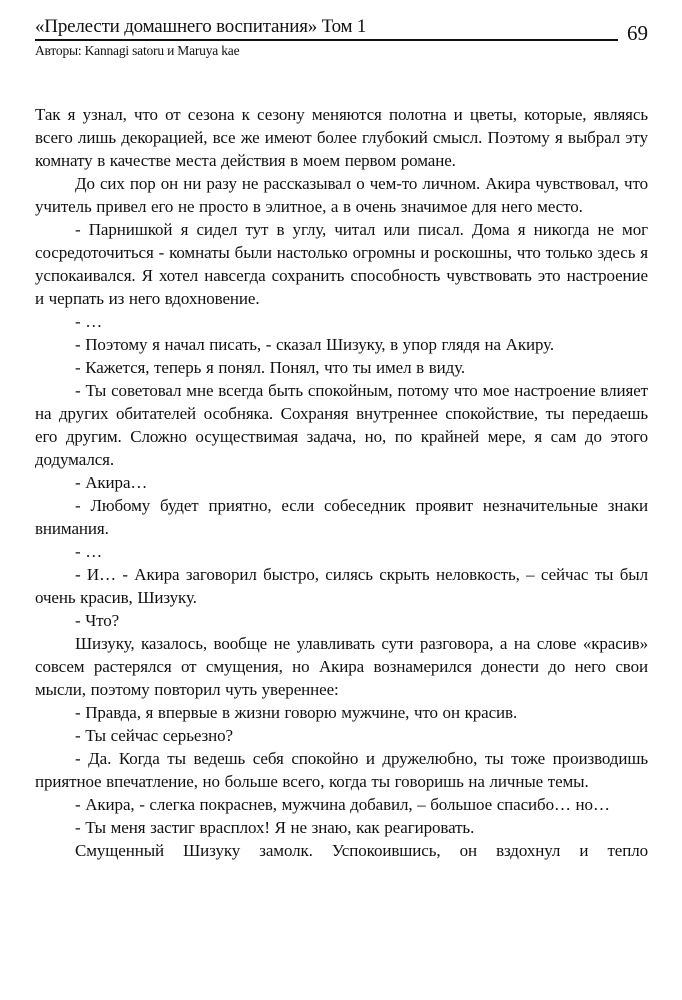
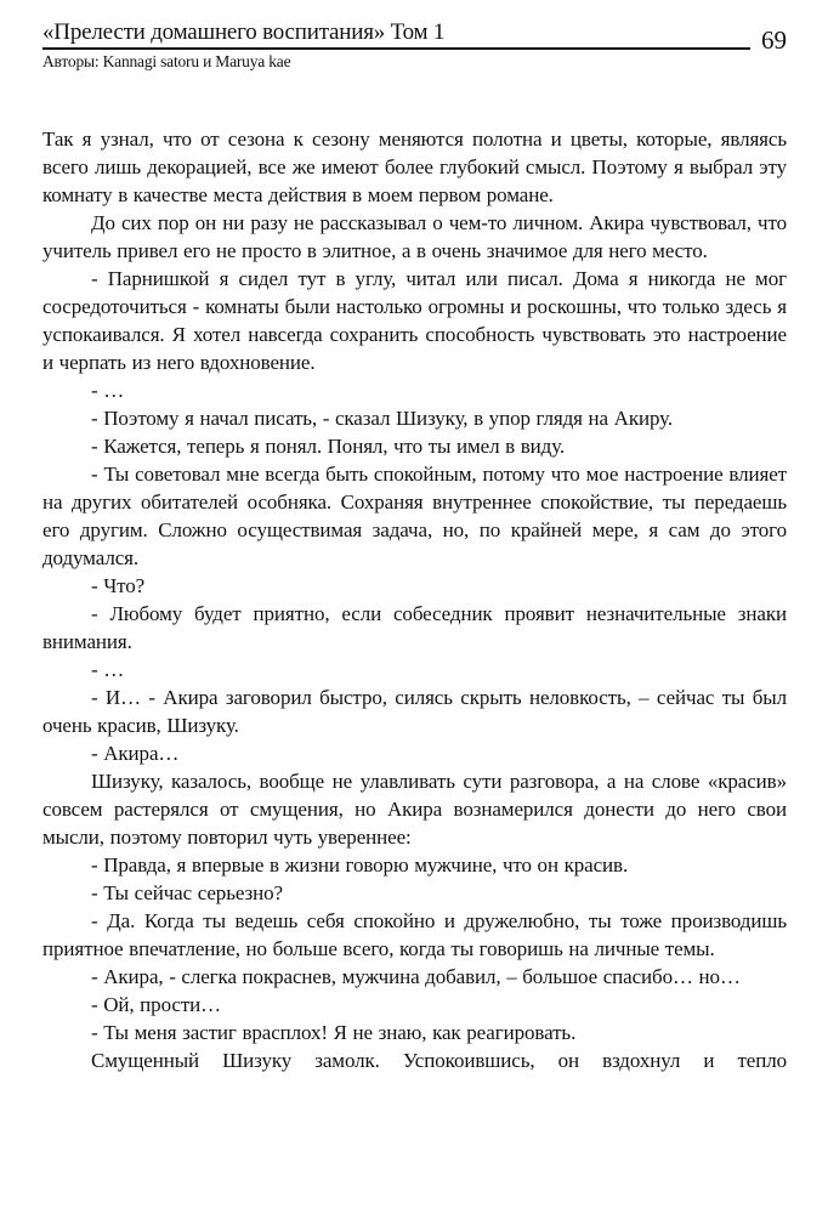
  «Прелести домашнего воспитания» Том 1
  69
  Авторы: Kannagi satoru и Maruya kae
  Так я узнал, что от сезона к сезону меняются полотна и цветы, которые, являясь всего лишь декорацией, все же имеют более глубокий смысл. Поэтому я выбрал эту комнату в качестве места действия в моем первом романе.
  До сих пор он ни разу не рассказывал о чем-то личном. Акира чувствовал, что учитель привел его не просто в элитное, а в очень значимое для него место.
  - Парнишкой я сидел тут в углу, читал или писал. Дома я никогда не мог сосредоточиться - комнаты были настолько огромны и роскошны, что только здесь я успокаивался. Я хотел навсегда сохранить способность чувствовать это настроение и черпать из него вдохновение.
  - …
  - Поэтому я начал писать, - сказал Шизуку, в упор глядя на Акиру.
  - Кажется, теперь я понял. Понял, что ты имел в виду.
  - Ты советовал мне всегда быть спокойным, потому что мое настроение влияет на других обитателей особняка. Сохраняя внутреннее спокойствие, ты передаешь его другим. Сложно осуществимая задача, но, по крайней мере, я сам до этого додумался.
- - Акира…
+ - Что?
  - Любому будет приятно, если собеседник проявит незначительные знаки внимания.
  - …
  - И… - Акира заговорил быстро, силясь скрыть неловкость, – сейчас ты был очень красив, Шизуку.
- - Что?
+ - Акира…
  Шизуку, казалось, вообще не улавливать сути разговора, а на слове «красив» совсем растерялся от смущения, но Акира вознамерился донести до него свои мысли, поэтому повторил чуть увереннее:
  - Правда, я впервые в жизни говорю мужчине, что он красив.
  - Ты сейчас серьезно?
  - Да. Когда ты ведешь себя спокойно и дружелюбно, ты тоже производишь приятное впечатление, но больше всего, когда ты говоришь на личные темы.
  - Акира, - слегка покраснев, мужчина добавил, – большое спасибо… но…
+ - Ой, прости…
  - Ты меня застиг врасплох! Я не знаю, как реагировать.
  Смущенный Шизуку замолк. Успокоившись, он вздохнул и тепло
